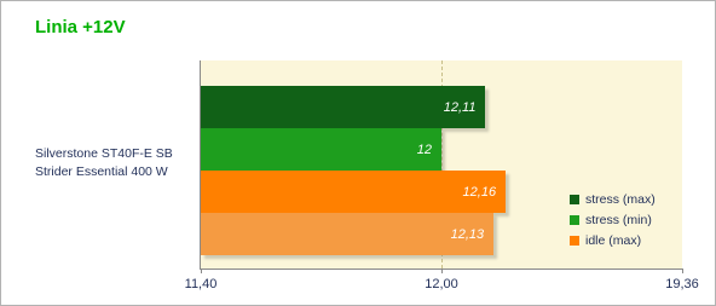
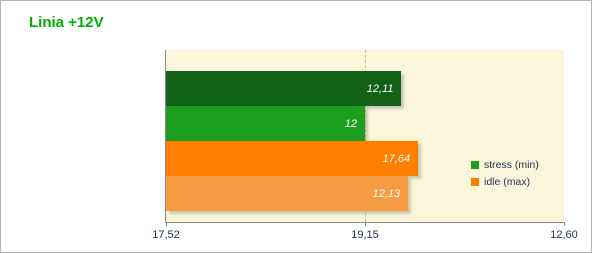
  Linia +12V
- 11,40
+ 17,52
- 12,00
+ 19,15
- 19,36
+ 12,60
  12,11
  12
- 12,16
+ 17,64
  12,13
- Silverstone ST40F-E SB
- Strider Essential 400 W
- stress (max)
  stress (min)
  idle (max)
